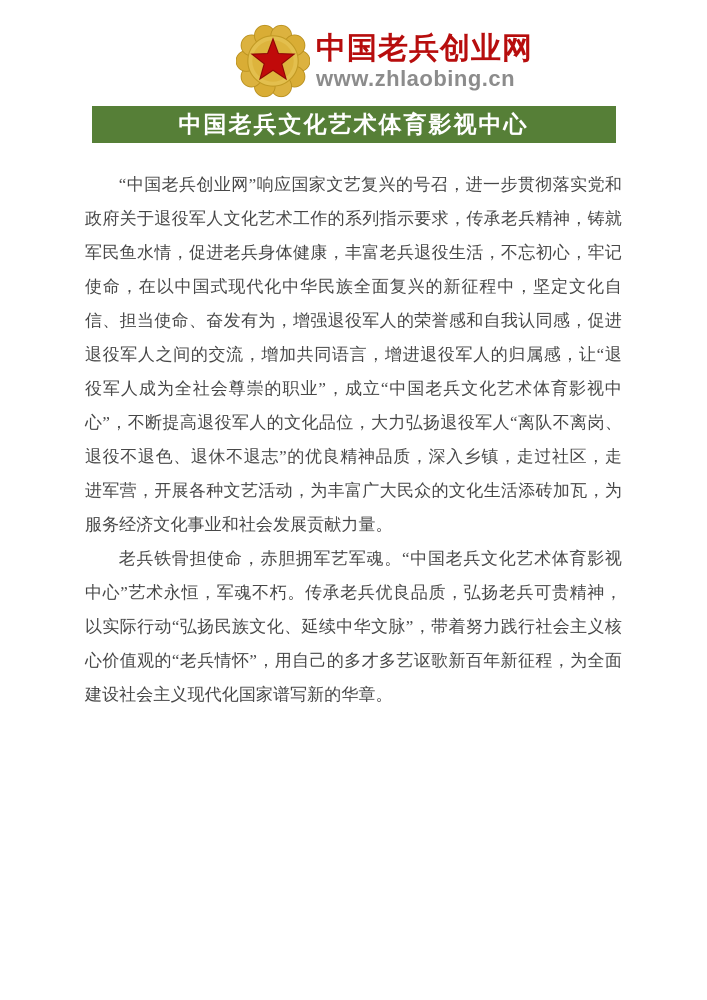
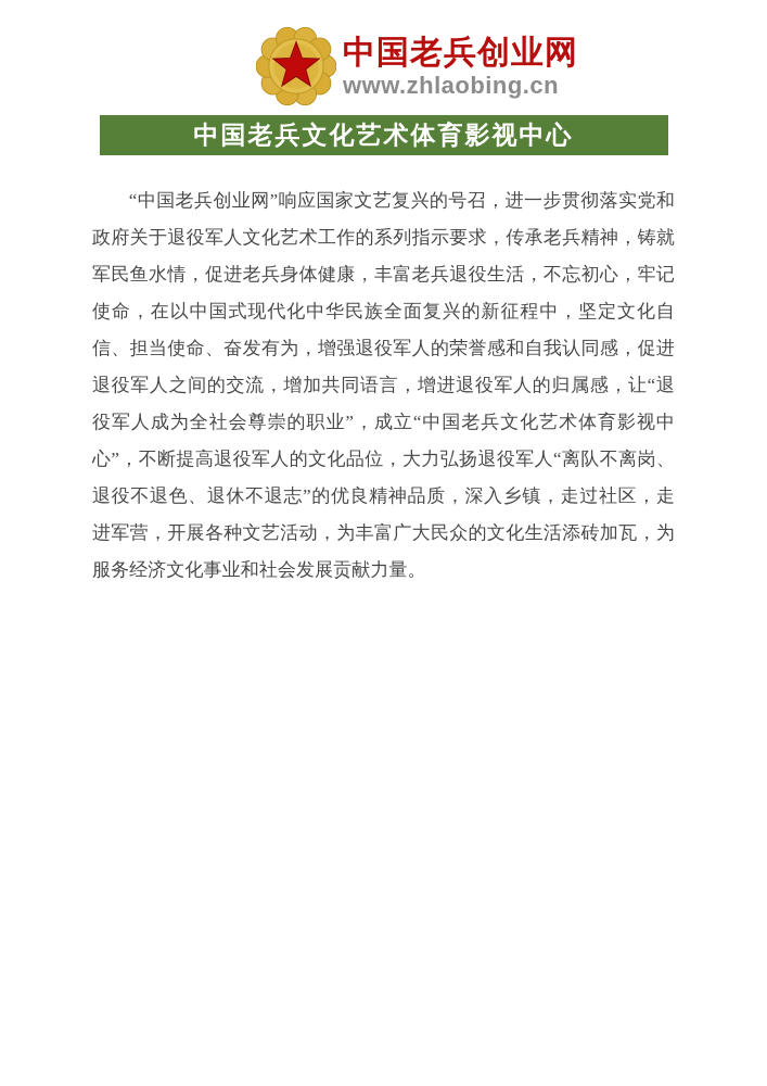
  中国老兵创业网
  www.zhlaobing.cn
  中国老兵文化艺术体育影视中心
  “中国老兵创业网”响应国家文艺复兴的号召，进一步贯彻落实党和政府关于退役军人文化艺术工作的系列指示要求，传承老兵精神，铸就军民鱼水情，促进老兵身体健康，丰富老兵退役生活，不忘初心，牢记使命，在以中国式现代化中华民族全面复兴的新征程中，坚定文化自信、担当使命、奋发有为，增强退役军人的荣誉感和自我认同感，促进退役军人之间的交流，增加共同语言，增进退役军人的归属感，让“退役军人成为全社会尊崇的职业”，成立“中国老兵文化艺术体育影视中心”，不断提高退役军人的文化品位，大力弘扬退役军人“离队不离岗、退役不退色、退休不退志”的优良精神品质，深入乡镇，走过社区，走进军营，开展各种文艺活动，为丰富广大民众的文化生活添砖加瓦，为服务经济文化事业和社会发展贡献力量。
- 老兵铁骨担使命，赤胆拥军艺军魂。“中国老兵文化艺术体育影视中心”艺术永恒，军魂不朽。传承老兵优良品质，弘扬老兵可贵精神，以实际行动“弘扬民族文化、延续中华文脉”，带着努力践行社会主义核心价值观的“老兵情怀”，用自己的多才多艺讴歌新百年新征程，为全面建设社会主义现代化国家谱写新的华章。
